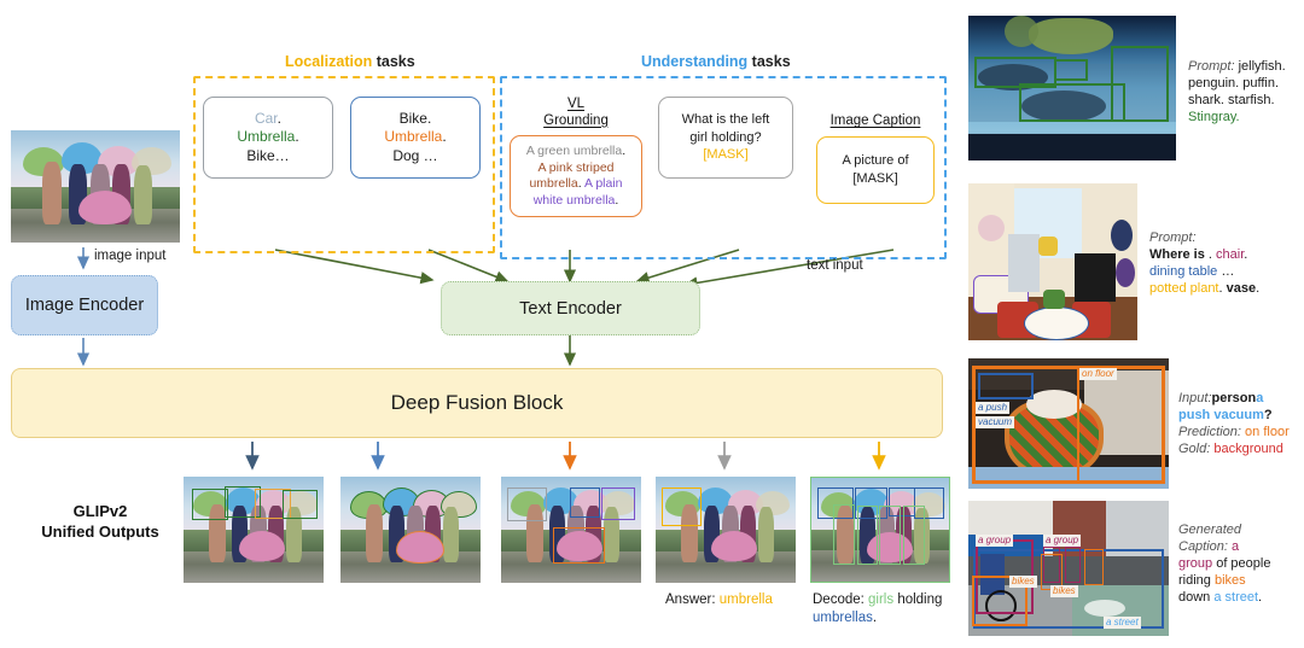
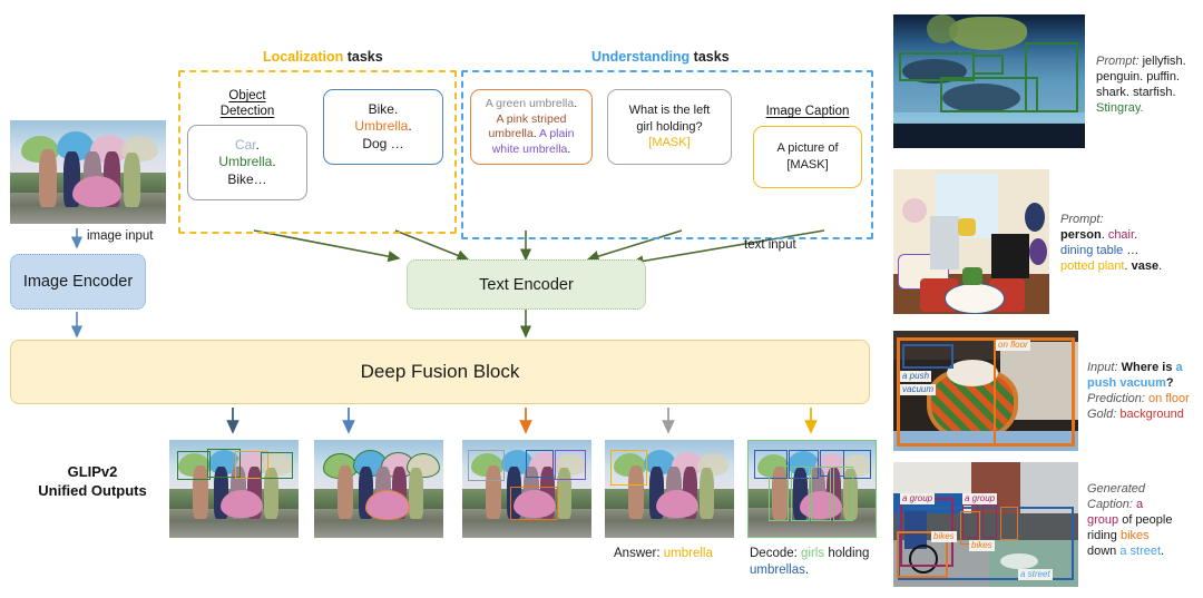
  Localization tasks
  Understanding tasks
+ Object
+ Detection
  Car.
  Umbrella.
  Bike…
  Bike.
  Umbrella.
  Dog …
- VL
- Grounding
  A green umbrella.
  A pink striped
  umbrella. A plain
  white umbrella.
  What is the left
  girl holding?
  [MASK]
  Image Caption
  A picture of
  [MASK]
  image input
  text input
  Image Encoder
  Text Encoder
  Deep Fusion Block
  GLIPv2
  Unified Outputs
  Answer: umbrella
  Decode: girls holding umbrellas.
  Prompt: jellyfish.
  penguin. puffin.
  shark. starfish.
  Stingray.
  Prompt:
- Where is . chair.
+ person. chair.
  dining table …
  potted plant. vase.
  on floor
  a push
  vacuum
- Input:persona
+ Input: Where is a
  push vacuum?
  Prediction: on floor
  Gold: background
  a group
  a group
  bikes
  bikes
  a street
  Generated
  Caption: a
  group of people
  riding bikes
  down a street.
